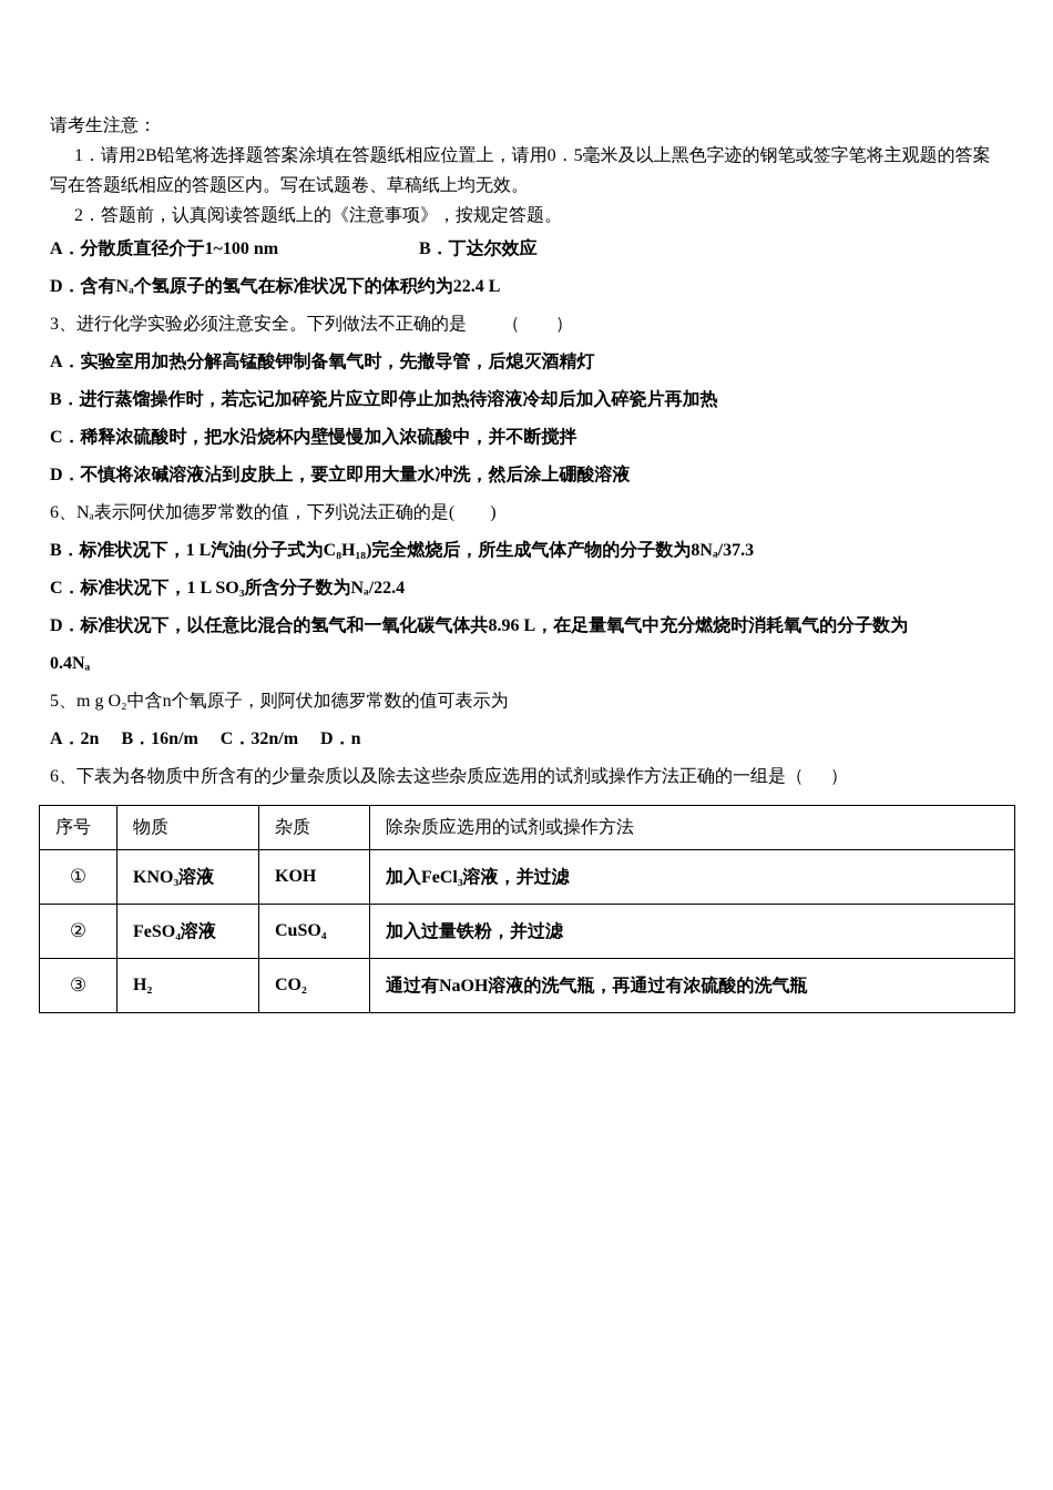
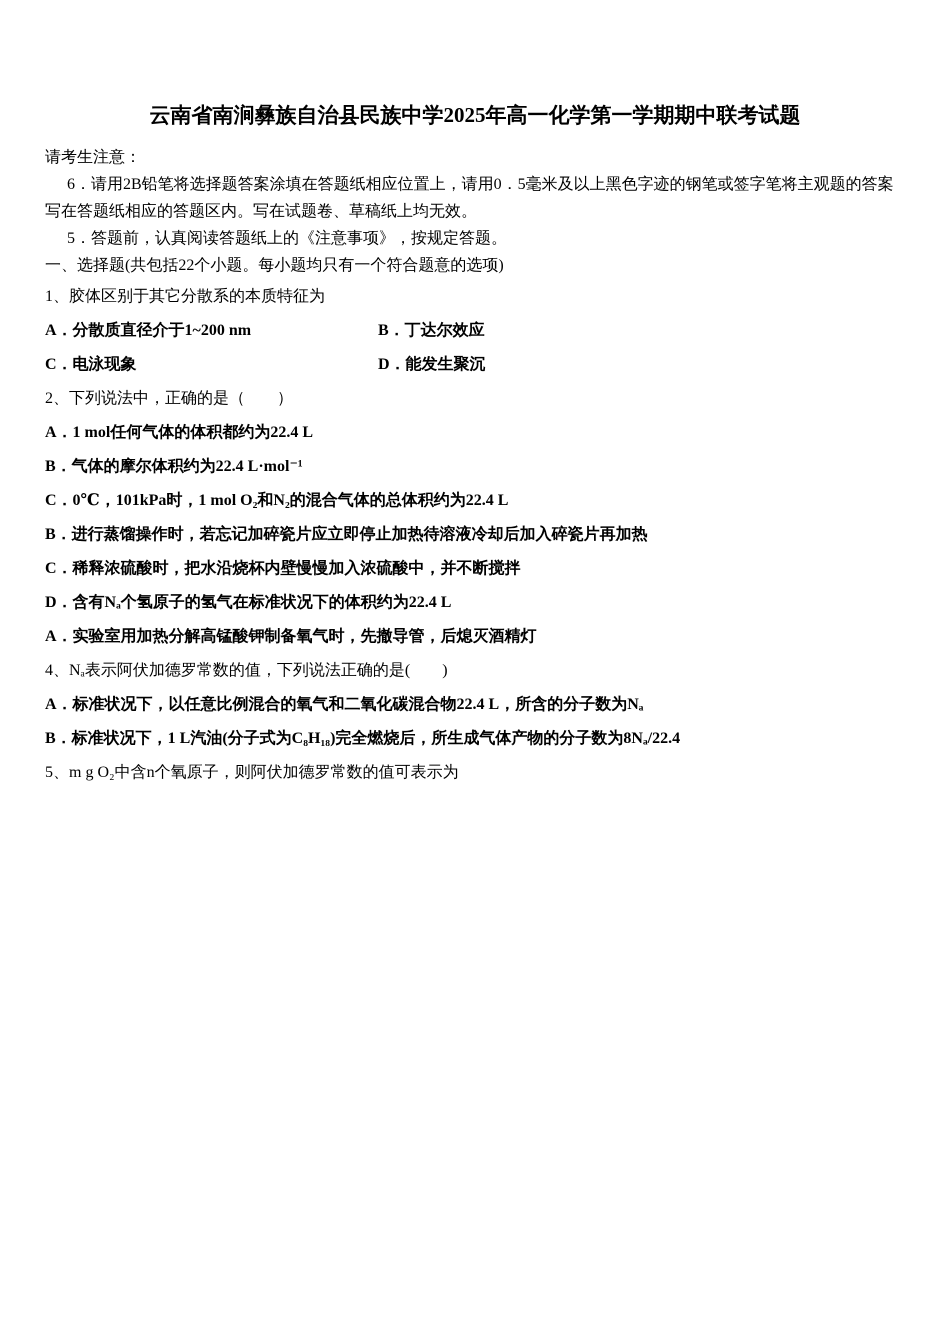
+ 云南省南涧彝族自治县民族中学2025年高一化学第一学期期中联考试题
  请考生注意：
- 1．请用2B铅笔将选择题答案涂填在答题纸相应位置上，请用0．5毫米及以上黑色字迹的钢笔或签字笔将主观题的答案写在答题纸相应的答题区内。写在试题卷、草稿纸上均无效。
+ 6．请用2B铅笔将选择题答案涂填在答题纸相应位置上，请用0．5毫米及以上黑色字迹的钢笔或签字笔将主观题的答案写在答题纸相应的答题区内。写在试题卷、草稿纸上均无效。
- 2．答题前，认真阅读答题纸上的《注意事项》，按规定答题。
+ 5．答题前，认真阅读答题纸上的《注意事项》，按规定答题。
+ 一、选择题(共包括22个小题。每小题均只有一个符合题意的选项)
+ 1、胶体区别于其它分散系的本质特征为
- A．分散质直径介于1~100 nm
+ A．分散质直径介于1~200 nm
  B．丁达尔效应
+ C．电泳现象
+ D．能发生聚沉
+ 2、下列说法中，正确的是（ ）
+ A．1 mol任何气体的体积都约为22.4 L
+ B．气体的摩尔体积约为22.4 L·mol⁻¹
+ C．0℃，101kPa时，1 mol O₂和N₂的混合气体的总体积约为22.4 L
- D．含有Nₐ个氢原子的氢气在标准状况下的体积约为22.4 L
+ B．进行蒸馏操作时，若忘记加碎瓷片应立即停止加热待溶液冷却后加入碎瓷片再加热
- 3、进行化学实验必须注意安全。下列做法不正确的是 （ ）
- A．实验室用加热分解高锰酸钾制备氧气时，先撤导管，后熄灭酒精灯
+ C．稀释浓硫酸时，把水沿烧杯内壁慢慢加入浓硫酸中，并不断搅拌
- B．进行蒸馏操作时，若忘记加碎瓷片应立即停止加热待溶液冷却后加入碎瓷片再加热
+ D．含有Nₐ个氢原子的氢气在标准状况下的体积约为22.4 L
- C．稀释浓硫酸时，把水沿烧杯内壁慢慢加入浓硫酸中，并不断搅拌
+ A．实验室用加热分解高锰酸钾制备氧气时，先撤导管，后熄灭酒精灯
- D．不慎将浓碱溶液沾到皮肤上，要立即用大量水冲洗，然后涂上硼酸溶液
- 6、Nₐ表示阿伏加德罗常数的值，下列说法正确的是( )
+ 4、Nₐ表示阿伏加德罗常数的值，下列说法正确的是( )
+ A．标准状况下，以任意比例混合的氧气和二氧化碳混合物22.4 L，所含的分子数为Nₐ
- B．标准状况下，1 L汽油(分子式为C₈H₁₈)完全燃烧后，所生成气体产物的分子数为8Nₐ/37.3
+ B．标准状况下，1 L汽油(分子式为C₈H₁₈)完全燃烧后，所生成气体产物的分子数为8Nₐ/22.4
- C．标准状况下，1 L SO₃所含分子数为Nₐ/22.4
- D．标准状况下，以任意比混合的氢气和一氧化碳气体共8.96 L，在足量氧气中充分燃烧时消耗氧气的分子数为
- 0.4Nₐ
  5、m g O₂中含n个氧原子，则阿伏加德罗常数的值可表示为
- A．2n B．16n/m C．32n/m D．n
- 6、下表为各物质中所含有的少量杂质以及除去这些杂质应选用的试剂或操作方法正确的一组是（ ）
- 序号	物质	杂质	除杂质应选用的试剂或操作方法
- ①	KNO₃溶液	KOH	加入FeCl₃溶液，并过滤
- ②	FeSO₄溶液	CuSO₄	加入过量铁粉，并过滤
- ③	H₂	CO₂	通过有NaOH溶液的洗气瓶，再通过有浓硫酸的洗气瓶
